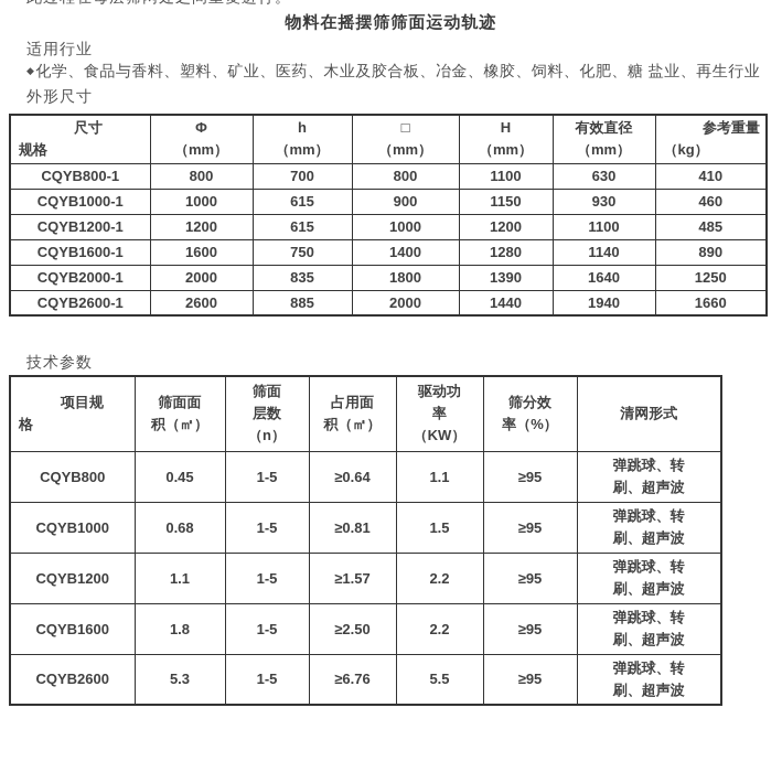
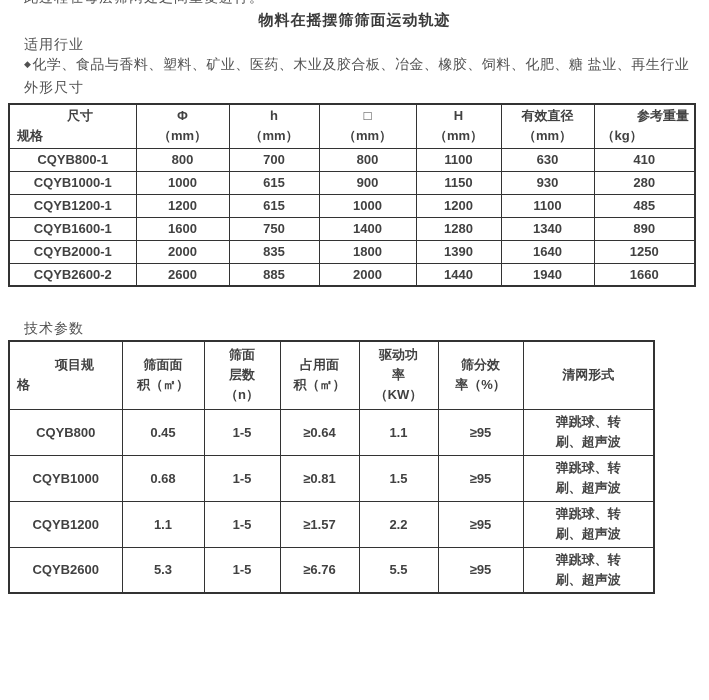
  物料在摇摆筛筛面运动轨迹
  适用行业
  ◆化学、食品与香料、塑料、矿业、医药、木业及胶合板、冶金、橡胶、饲料、化肥、糖 盐业、再生行业
  外形尺寸
  尺寸 规格	Φ （mm）	h （mm）	□ （mm）	H （mm）	有效直径 （mm）	参考重量 （kg）
  CQYB800-1	800	700	800	1100	630	410
- CQYB1000-1	1000	615	900	1150	930	460
+ CQYB1000-1	1000	615	900	1150	930	280
  CQYB1200-1	1200	615	1000	1200	1100	485
- CQYB1600-1	1600	750	1400	1280	1140	890
+ CQYB1600-1	1600	750	1400	1280	1340	890
  CQYB2000-1	2000	835	1800	1390	1640	1250
- CQYB2600-1	2600	885	2000	1440	1940	1660
+ CQYB2600-2	2600	885	2000	1440	1940	1660
  技术参数
  项目规 格	筛面面 积（㎡）	筛面 层数 （n）	占用面 积（㎡）	驱动功 率 （KW）	筛分效 率（%）	清网形式
  CQYB800	0.45	1-5	≥0.64	1.1	≥95	弹跳球、转 刷、超声波
  CQYB1000	0.68	1-5	≥0.81	1.5	≥95	弹跳球、转 刷、超声波
  CQYB1200	1.1	1-5	≥1.57	2.2	≥95	弹跳球、转 刷、超声波
- CQYB1600	1.8	1-5	≥2.50	2.2	≥95	弹跳球、转 刷、超声波
  CQYB2600	5.3	1-5	≥6.76	5.5	≥95	弹跳球、转 刷、超声波
